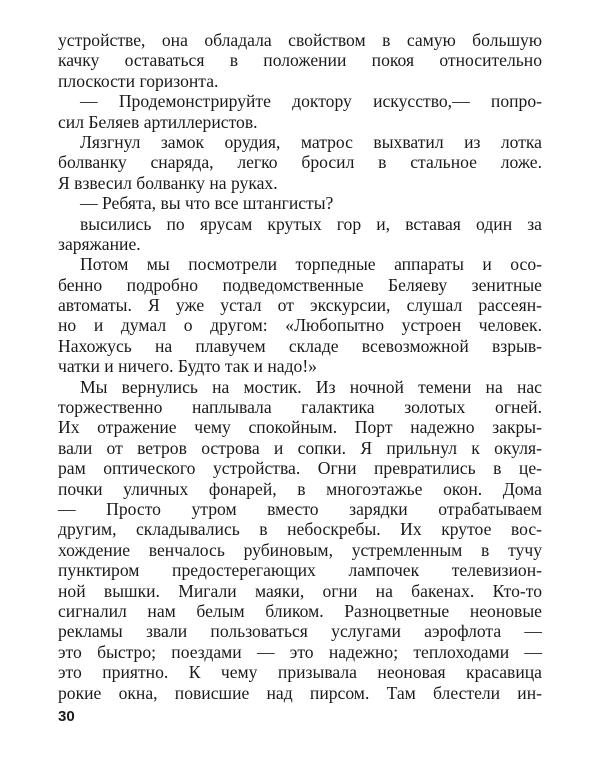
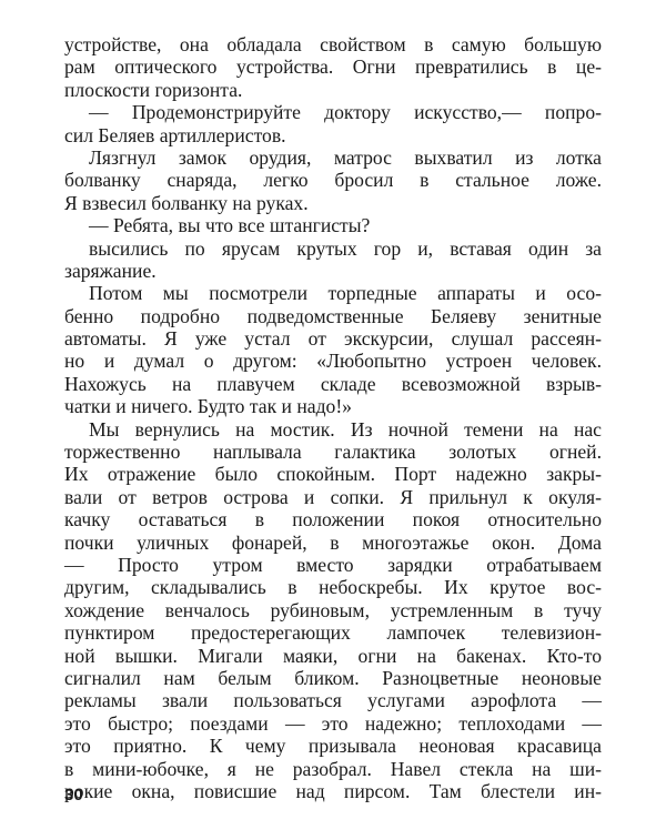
  устройстве, она обладала свойством в самую большую
- качку оставаться в положении покоя относительно
+ рам оптического устройства. Огни превратились в це-
  плоскости горизонта.
  — Продемонстрируйте доктору искусство,— попро-
  сил Беляев артиллеристов.
  Лязгнул замок орудия, матрос выхватил из лотка
  болванку снаряда, легко бросил в стальное ложе.
  Я взвесил болванку на руках.
  — Ребята, вы что все штангисты?
  высились по ярусам крутых гор и, вставая один за
  заряжание.
  Потом мы посмотрели торпедные аппараты и осо-
  бенно подробно подведомственные Беляеву зенитные
  автоматы. Я уже устал от экскурсии, слушал рассеян-
  но и думал о другом: «Любопытно устроен человек.
  Нахожусь на плавучем складе всевозможной взрыв-
  чатки и ничего. Будто так и надо!»
  Мы вернулись на мостик. Из ночной темени на нас
  торжественно наплывала галактика золотых огней.
- Их отражение чему спокойным. Порт надежно закры-
+ Их отражение было спокойным. Порт надежно закры-
  вали от ветров острова и сопки. Я прильнул к окуля-
- рам оптического устройства. Огни превратились в це-
+ качку оставаться в положении покоя относительно
  почки уличных фонарей, в многоэтажье окон. Дома
  — Просто утром вместо зарядки отрабатываем
  другим, складывались в небоскребы. Их крутое вос-
  хождение венчалось рубиновым, устремленным в тучу
  пунктиром предостерегающих лампочек телевизион-
  ной вышки. Мигали маяки, огни на бакенах. Кто-то
  сигналил нам белым бликом. Разноцветные неоновые
  рекламы звали пользоваться услугами аэрофлота —
  это быстро; поездами — это надежно; теплоходами —
  это приятно. К чему призывала неоновая красавица
+ в мини-юбочке, я не разобрал. Навел стекла на ши-
  рокие окна, повисшие над пирсом. Там блестели ин-
  30
